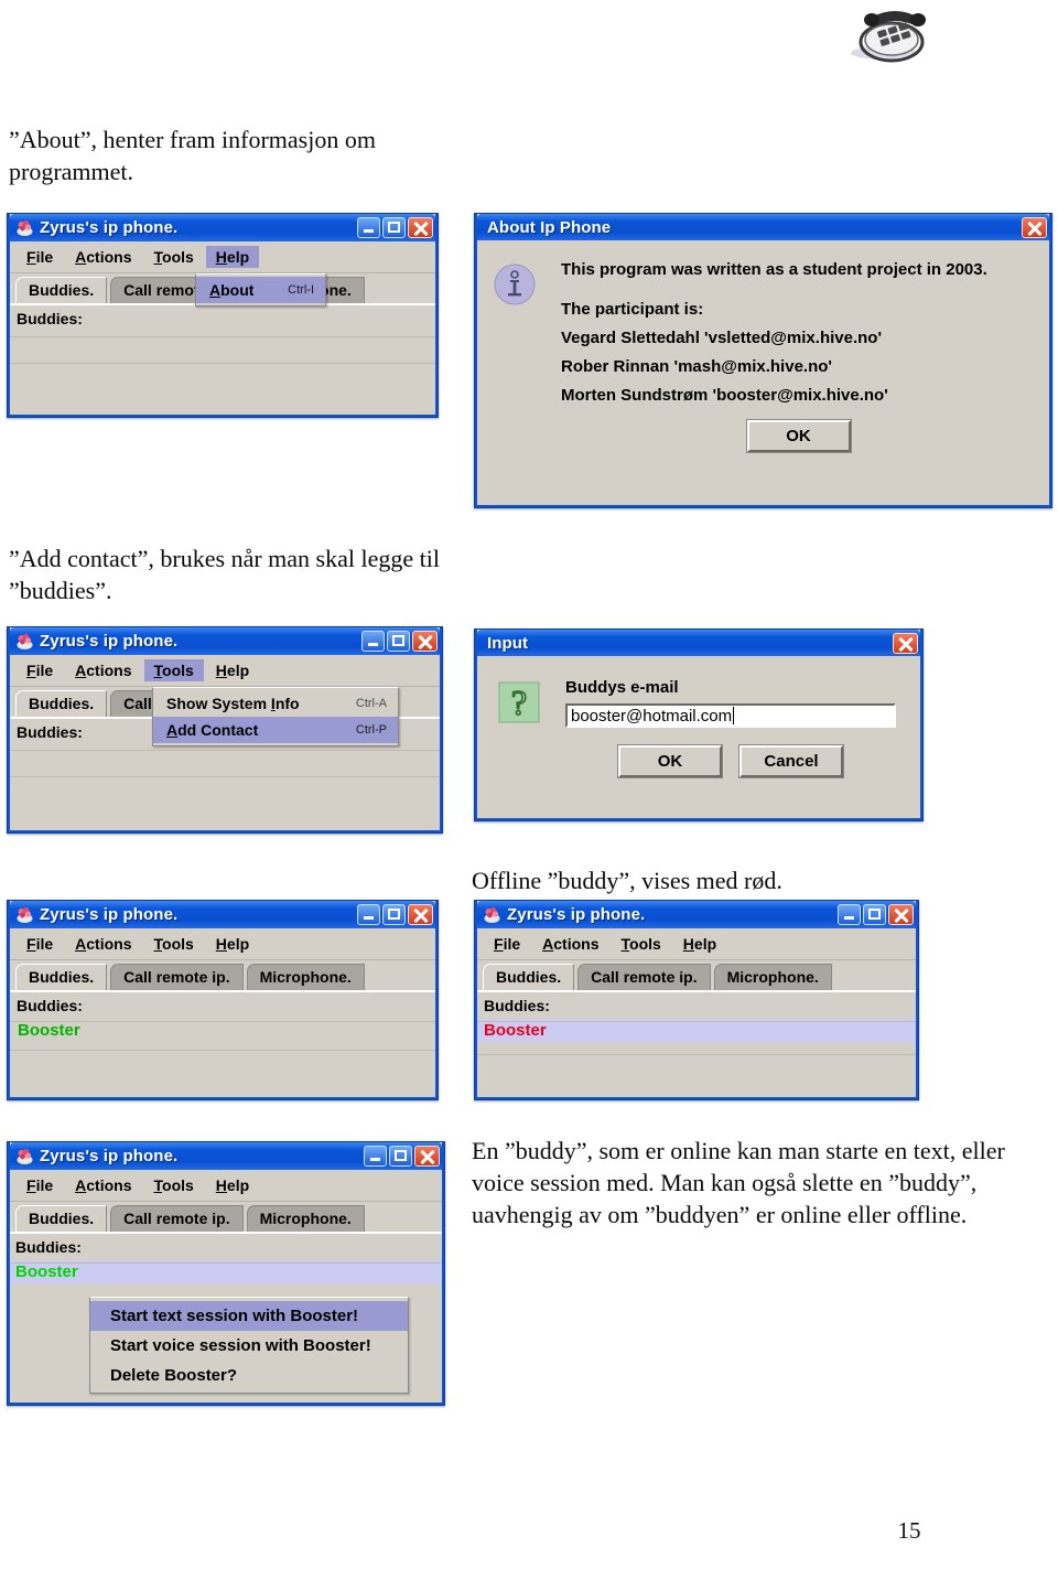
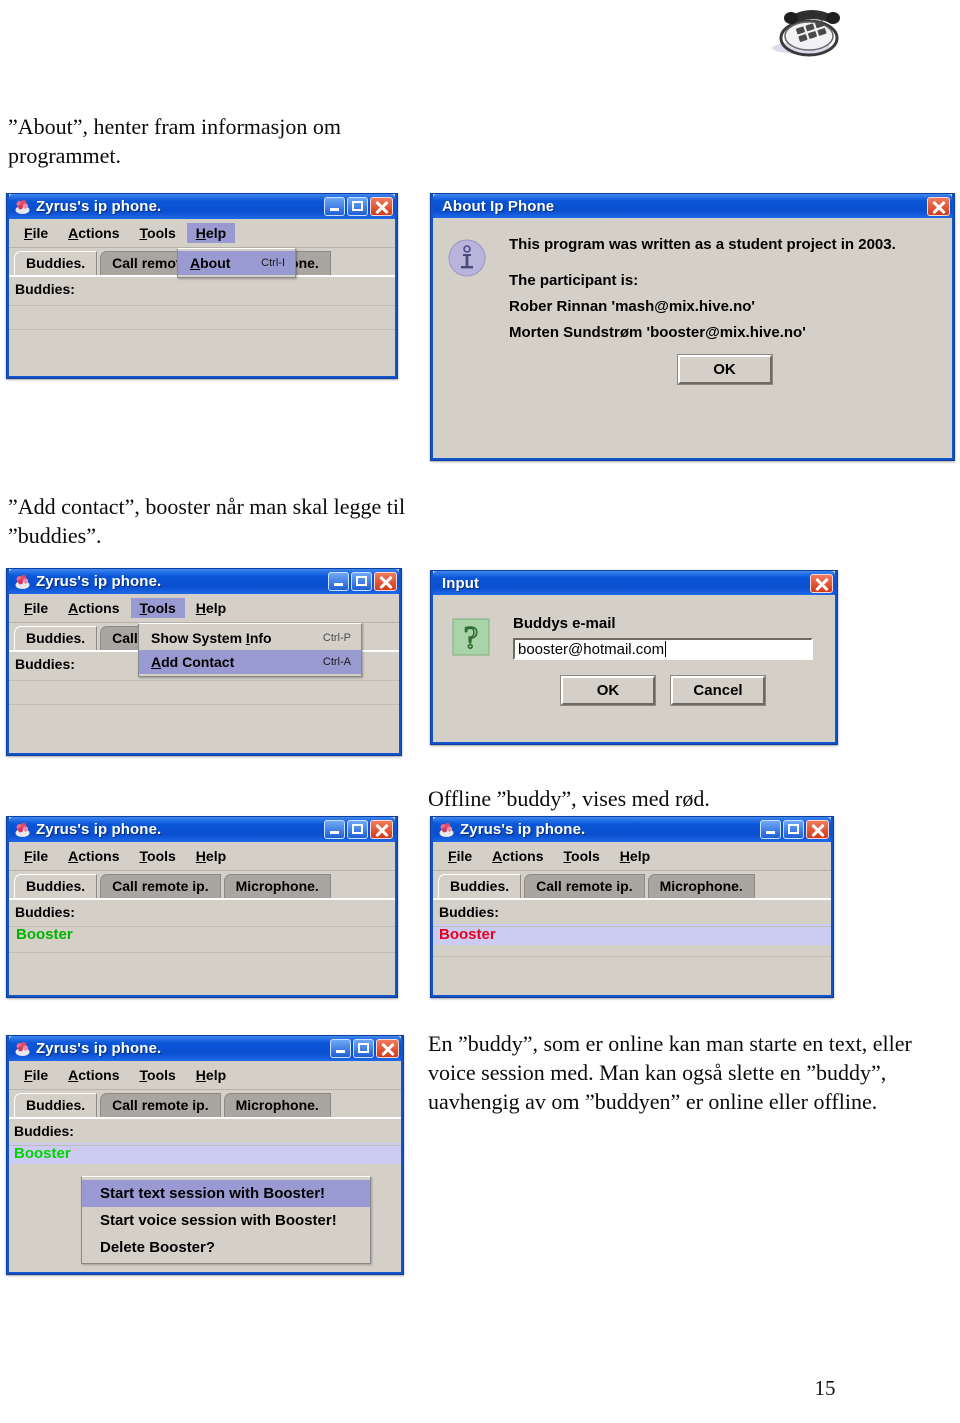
  ”About”, henter fram informasjon om programmet.
  Zyrus's ip phone.
  File
  Actions
  Tools
  Help
  Buddies.
  Buddies:
  About
  Ctrl-I
  About Ip Phone
  This program was written as a student project in 2003.
  The participant is:
- Vegard Slettedahl 'vsletted@mix.hive.no'
  Rober Rinnan 'mash@mix.hive.no'
  Morten Sundstrøm 'booster@mix.hive.no'
  OK
- ”Add contact”, brukes når man skal legge til ”buddies”.
+ ”Add contact”, booster når man skal legge til ”buddies”.
  Zyrus's ip phone.
  File
  Actions
  Tools
  Help
  Buddies.
  Buddies:
  Show System Info
- Ctrl-A
+ Ctrl-P
  Add Contact
- Ctrl-P
+ Ctrl-A
  Input
  ?
  Buddys e-mail
  booster@hotmail.com
  OK
  Cancel
  Offline ”buddy”, vises med rød.
  Zyrus's ip phone.
  File
  Actions
  Tools
  Help
  Buddies.
  Call remote ip.
  Microphone.
  Buddies:
  Booster
  Zyrus's ip phone.
  File
  Actions
  Tools
  Help
  Buddies.
  Call remote ip.
  Microphone.
  Buddies:
  Booster
  Zyrus's ip phone.
  File
  Actions
  Tools
  Help
  Buddies.
  Call remote ip.
  Microphone.
  Buddies:
  Booster
  Start text session with Booster!
  Start voice session with Booster!
  Delete Booster?
  En ”buddy”, som er online kan man starte en text, eller voice session med. Man kan også slette en ”buddy”, uavhengig av om ”buddyen” er online eller offline.
  15
